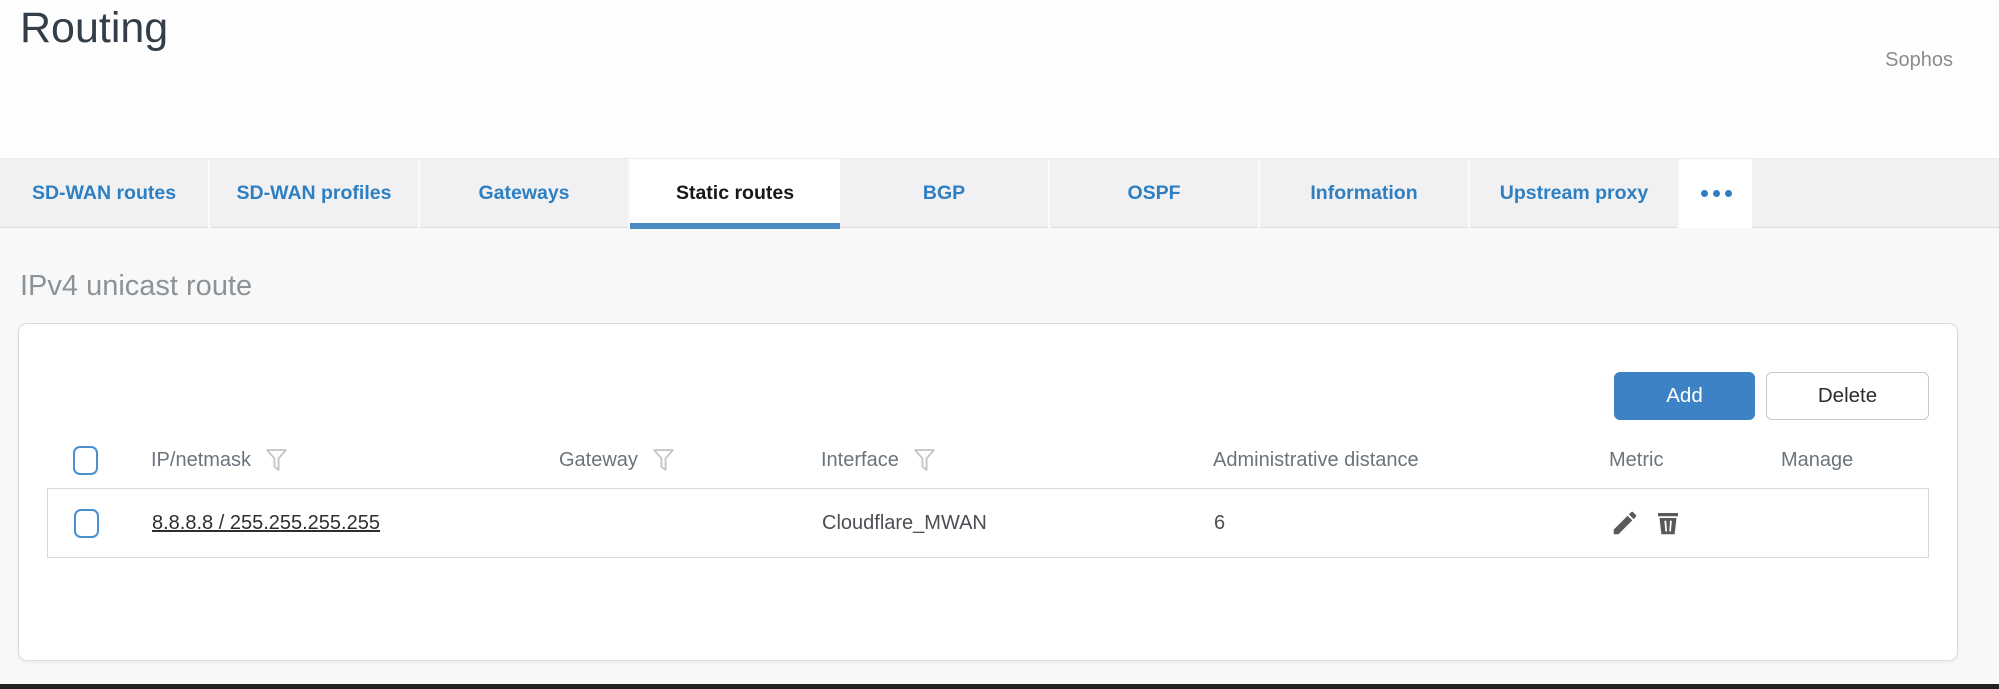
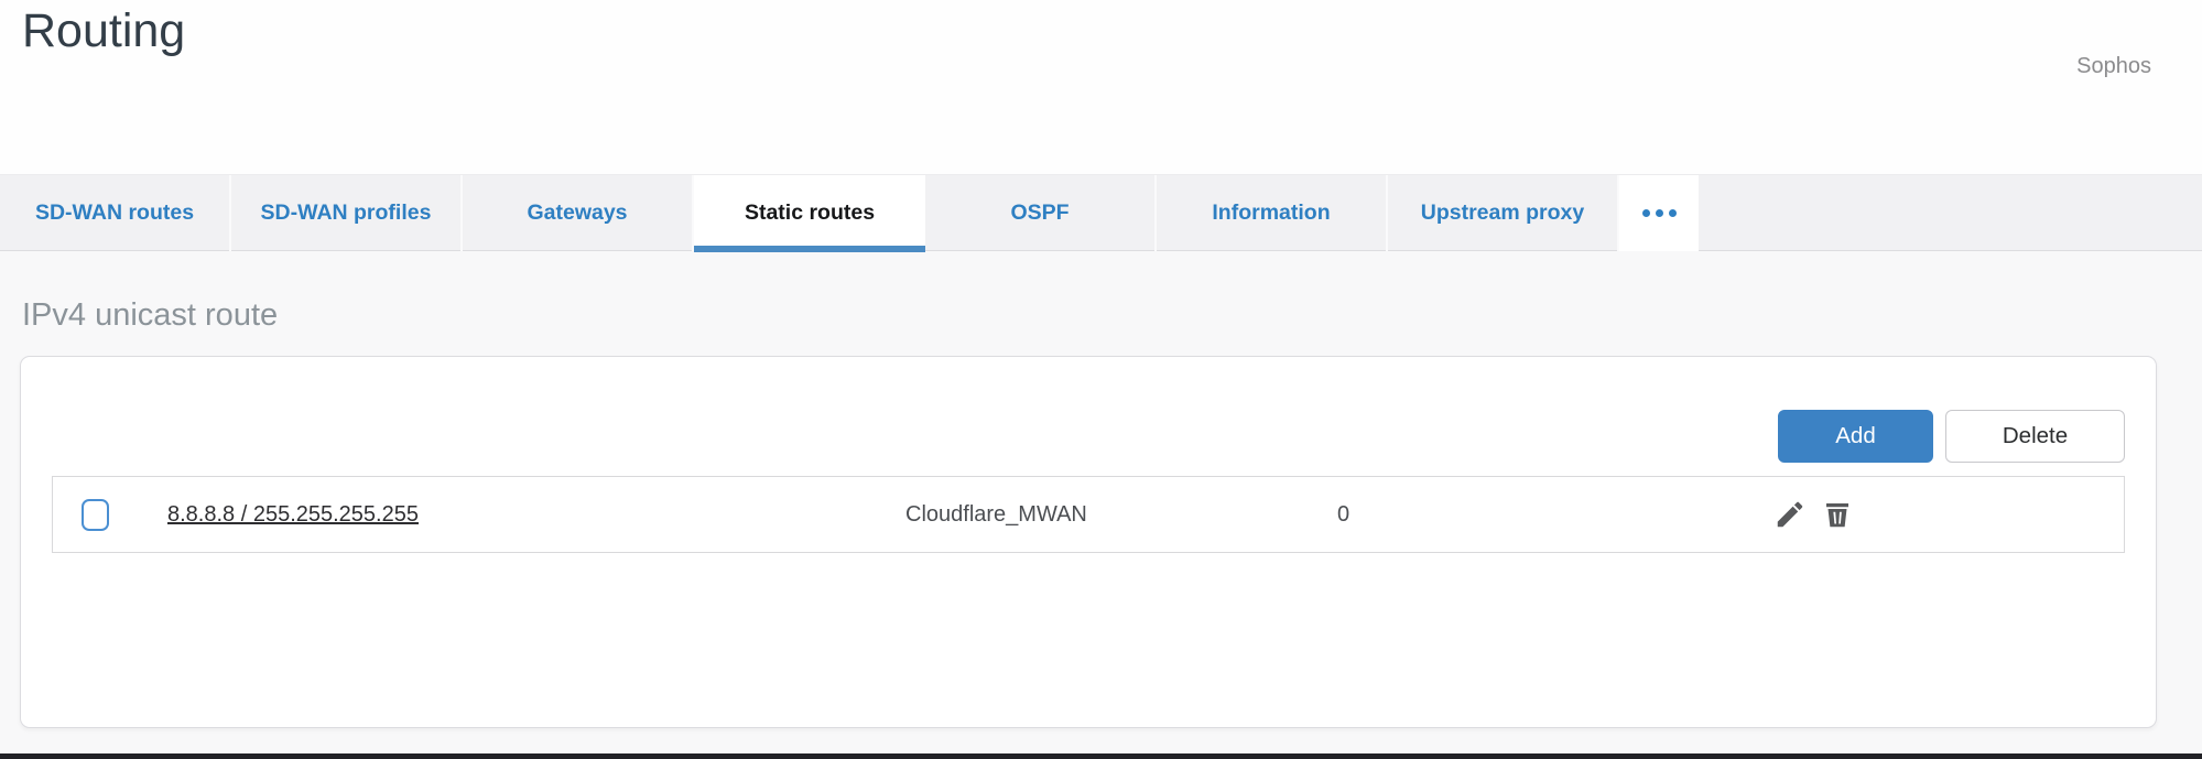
  Routing
  Sophos
  SD-WAN routes
  SD-WAN profiles
  Gateways
  Static routes
- BGP
  OSPF
  Information
  Upstream proxy
  IPv4 unicast route
  Add
  Delete
- IP/netmask
- Gateway
- Interface
- Administrative distance
- Metric
- Manage
  8.8.8.8 / 255.255.255.255
  Cloudflare_MWAN
- 6
+ 0
